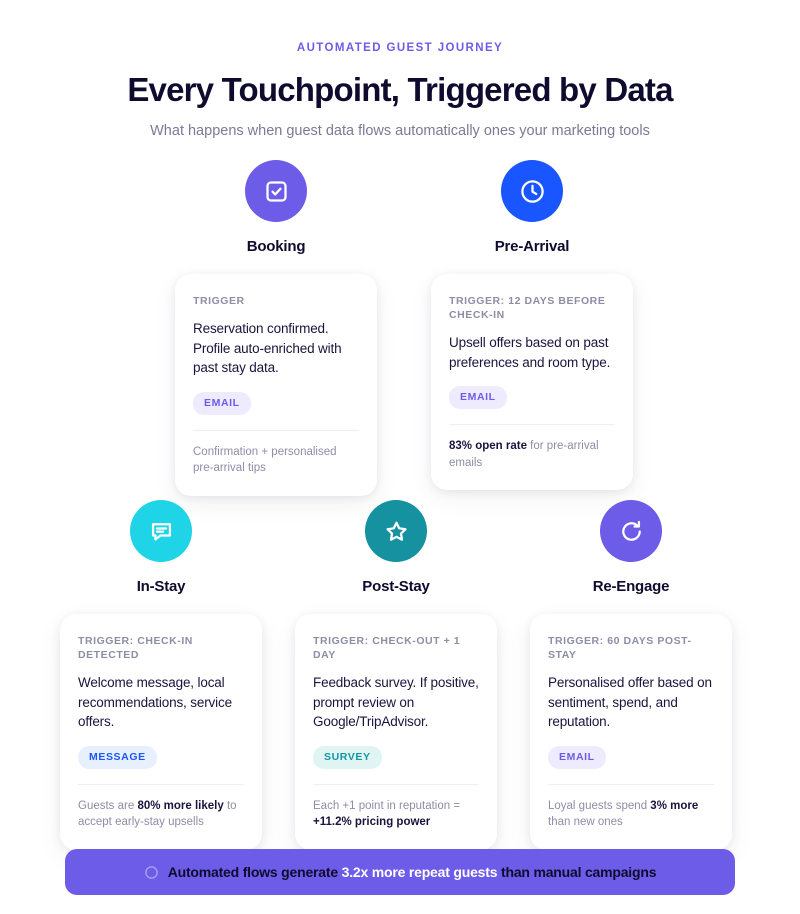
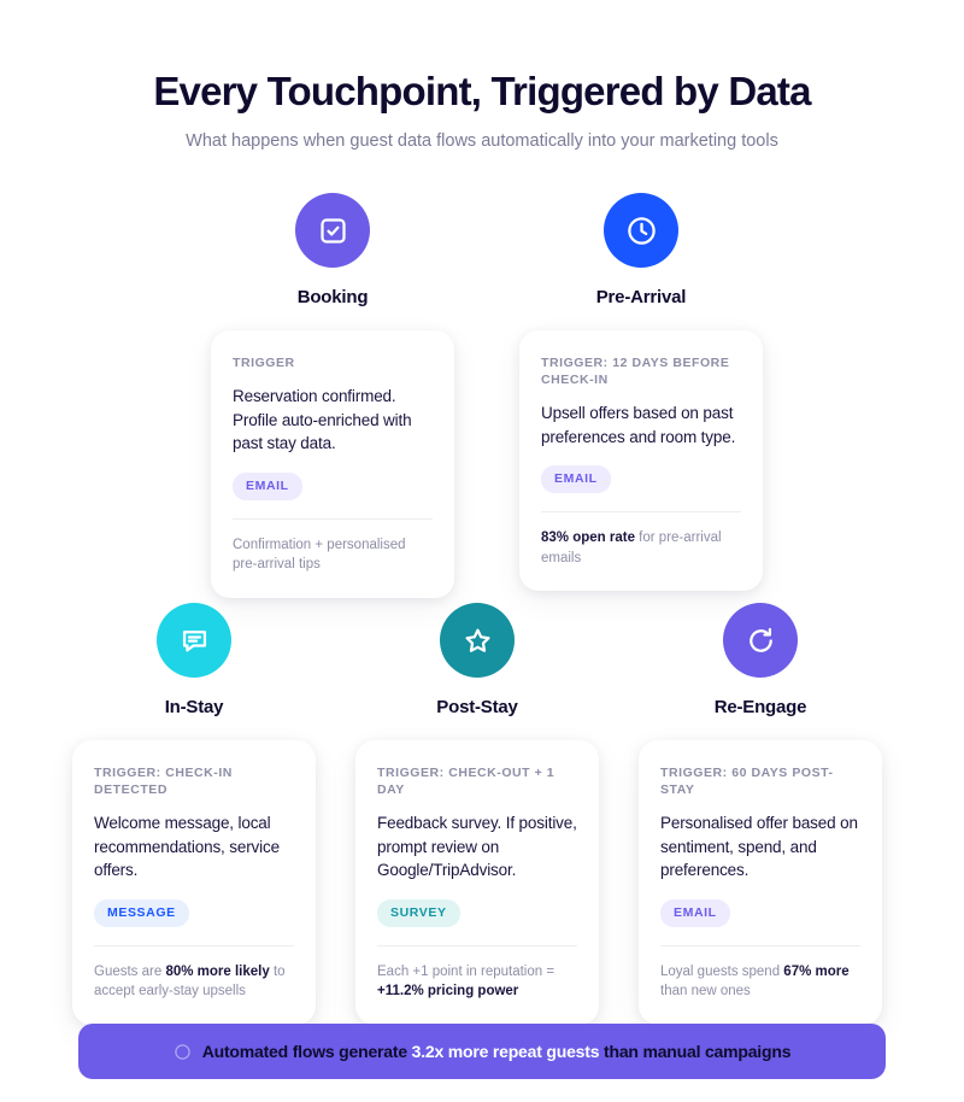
- AUTOMATED GUEST JOURNEY
  Every Touchpoint, Triggered by Data
- What happens when guest data flows automatically ones your marketing tools
+ What happens when guest data flows automatically into your marketing tools
  Booking
  TRIGGER
  Reservation confirmed. Profile auto-enriched with past stay data.
  EMAIL
  Confirmation + personalised pre-arrival tips
  Pre-Arrival
  TRIGGER: 12 DAYS BEFORE CHECK-IN
  Upsell offers based on past preferences and room type.
  EMAIL
  83% open rate for pre-arrival emails
  In-Stay
  TRIGGER: CHECK-IN DETECTED
  Welcome message, local recommendations, service offers.
  MESSAGE
  Guests are 80% more likely to accept early-stay upsells
  Post-Stay
  TRIGGER: CHECK-OUT + 1 DAY
  Feedback survey. If positive, prompt review on Google/TripAdvisor.
  SURVEY
  Each +1 point in reputation = +11.2% pricing power
  Re-Engage
  TRIGGER: 60 DAYS POST-STAY
- Personalised offer based on sentiment, spend, and reputation.
+ Personalised offer based on sentiment, spend, and preferences.
  EMAIL
- Loyal guests spend 3% more than new ones
+ Loyal guests spend 67% more than new ones
  Automated flows generate 3.2x more repeat guests than manual campaigns
